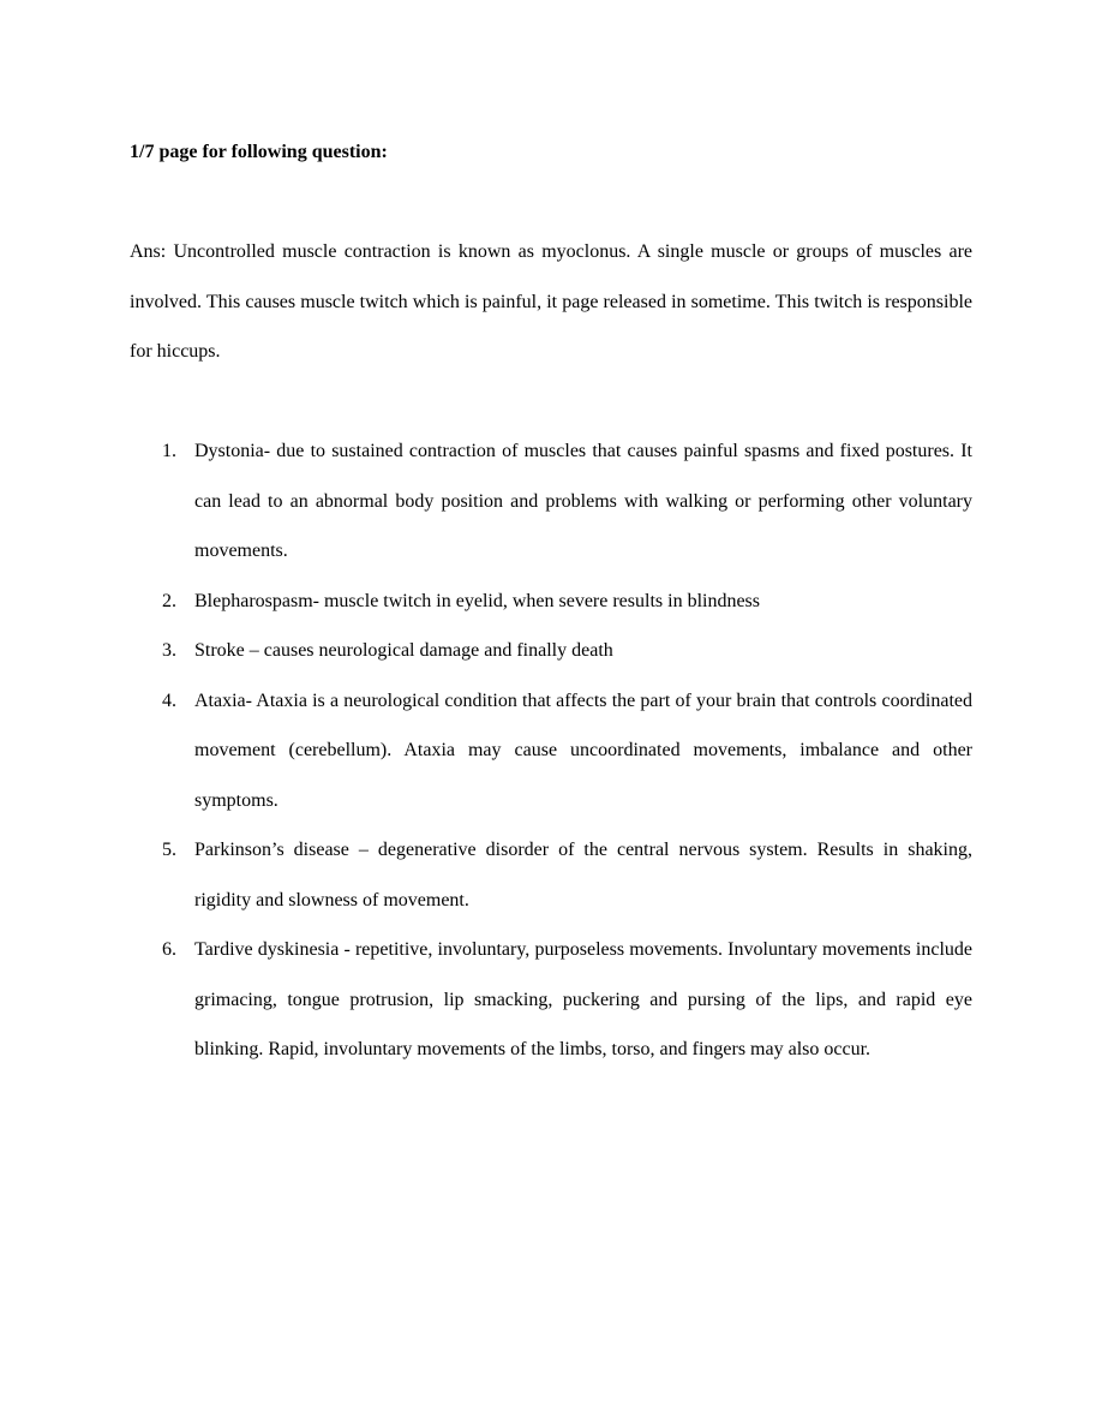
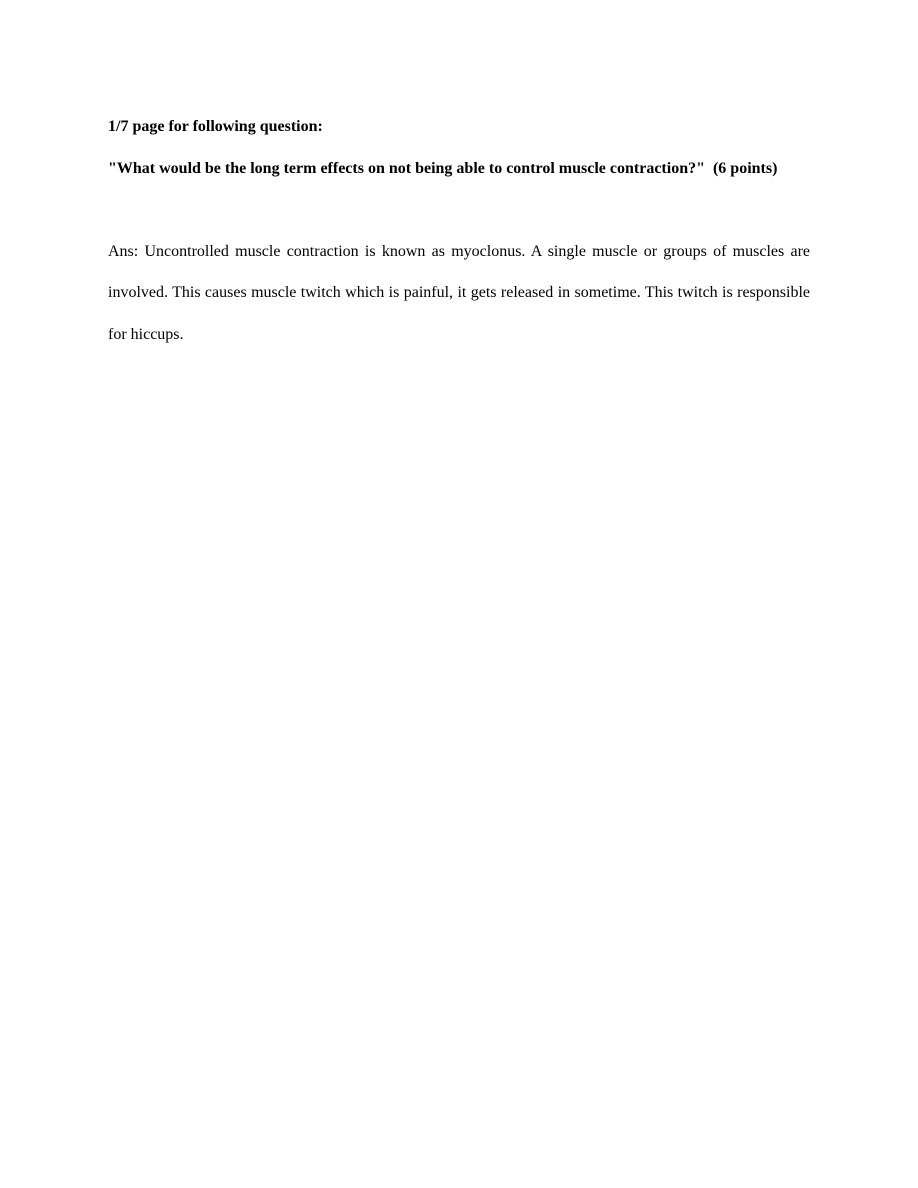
  1/7 page for following question:
+ "What would be the long term effects on not being able to control muscle contraction?" (6 points)
- Ans: Uncontrolled muscle contraction is known as myoclonus. A single muscle or groups of muscles are involved. This causes muscle twitch which is painful, it page released in sometime. This twitch is responsible for hiccups.
+ Ans: Uncontrolled muscle contraction is known as myoclonus. A single muscle or groups of muscles are involved. This causes muscle twitch which is painful, it gets released in sometime. This twitch is responsible for hiccups.
- 1.
- Dystonia- due to sustained contraction of muscles that causes painful spasms and fixed postures. It can lead to an abnormal body position and problems with walking or performing other voluntary movements.
- 2.
- Blepharospasm- muscle twitch in eyelid, when severe results in blindness
- 3.
- Stroke – causes neurological damage and finally death
- 4.
- Ataxia- Ataxia is a neurological condition that affects the part of your brain that controls coordinated movement (cerebellum). Ataxia may cause uncoordinated movements, imbalance and other symptoms.
- 5.
- Parkinson’s disease – degenerative disorder of the central nervous system. Results in shaking, rigidity and slowness of movement.
- 6.
- Tardive dyskinesia - repetitive, involuntary, purposeless movements. Involuntary movements include grimacing, tongue protrusion, lip smacking, puckering and pursing of the lips, and rapid eye blinking. Rapid, involuntary movements of the limbs, torso, and fingers may also occur.
